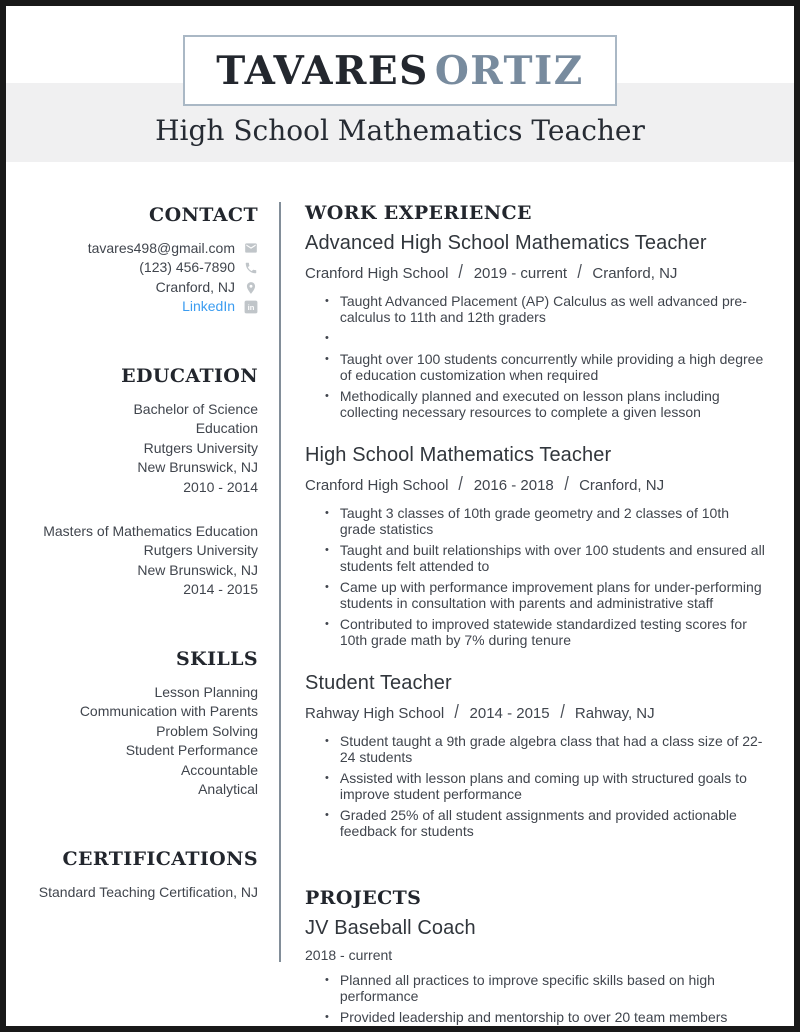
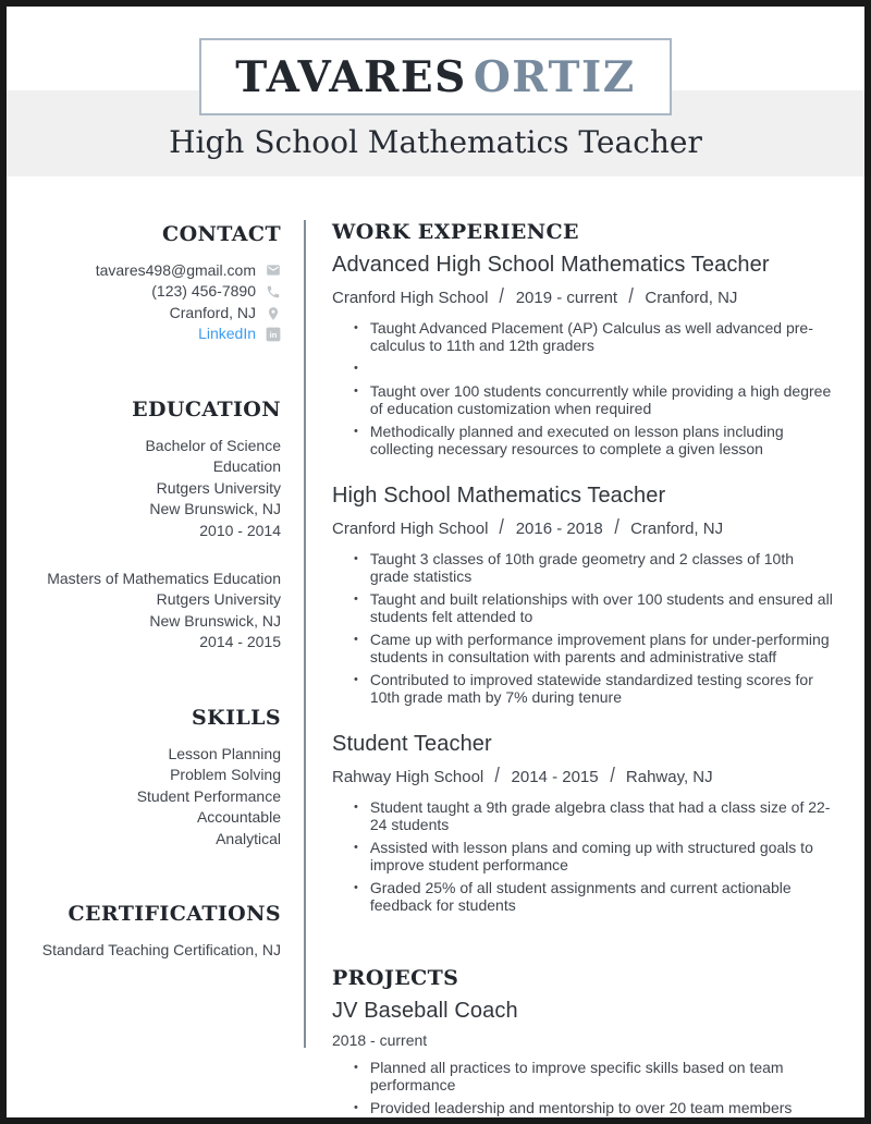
  High School Mathematics Teacher
  TAVARES ORTIZ
  CONTACT
  tavares498@gmail.com
  (123) 456-7890
  Cranford, NJ
  LinkedIn
  in
  EDUCATION
  Bachelor of Science
  Education
  Rutgers University
  New Brunswick, NJ
  2010 - 2014
  Masters of Mathematics Education
  Rutgers University
  New Brunswick, NJ
  2014 - 2015
  SKILLS
  Lesson Planning
- Communication with Parents
  Problem Solving
  Student Performance
  Accountable
  Analytical
  CERTIFICATIONS
  Standard Teaching Certification, NJ
  WORK EXPERIENCE
  Advanced High School Mathematics Teacher
  Cranford High School
  /
  2019 - current
  /
  Cranford, NJ
  •
  Taught Advanced Placement (AP) Calculus as well advanced pre-calculus to 11th and 12th graders
  •
  •
  Taught over 100 students concurrently while providing a high degree of education customization when required
  •
  Methodically planned and executed on lesson plans including collecting necessary resources to complete a given lesson
  High School Mathematics Teacher
  Cranford High School
  /
  2016 - 2018
  /
  Cranford, NJ
  •
  Taught 3 classes of 10th grade geometry and 2 classes of 10th grade statistics
  •
  Taught and built relationships with over 100 students and ensured all students felt attended to
  •
  Came up with performance improvement plans for under-performing students in consultation with parents and administrative staff
  •
  Contributed to improved statewide standardized testing scores for 10th grade math by 7% during tenure
  Student Teacher
  Rahway High School
  /
  2014 - 2015
  /
  Rahway, NJ
  •
  Student taught a 9th grade algebra class that had a class size of 22-24 students
  •
  Assisted with lesson plans and coming up with structured goals to improve student performance
  •
- Graded 25% of all student assignments and provided actionable feedback for students
+ Graded 25% of all student assignments and current actionable feedback for students
  PROJECTS
  JV Baseball Coach
  2018 - current
  •
- Planned all practices to improve specific skills based on high performance
+ Planned all practices to improve specific skills based on team performance
  •
  Provided leadership and mentorship to over 20 team members
